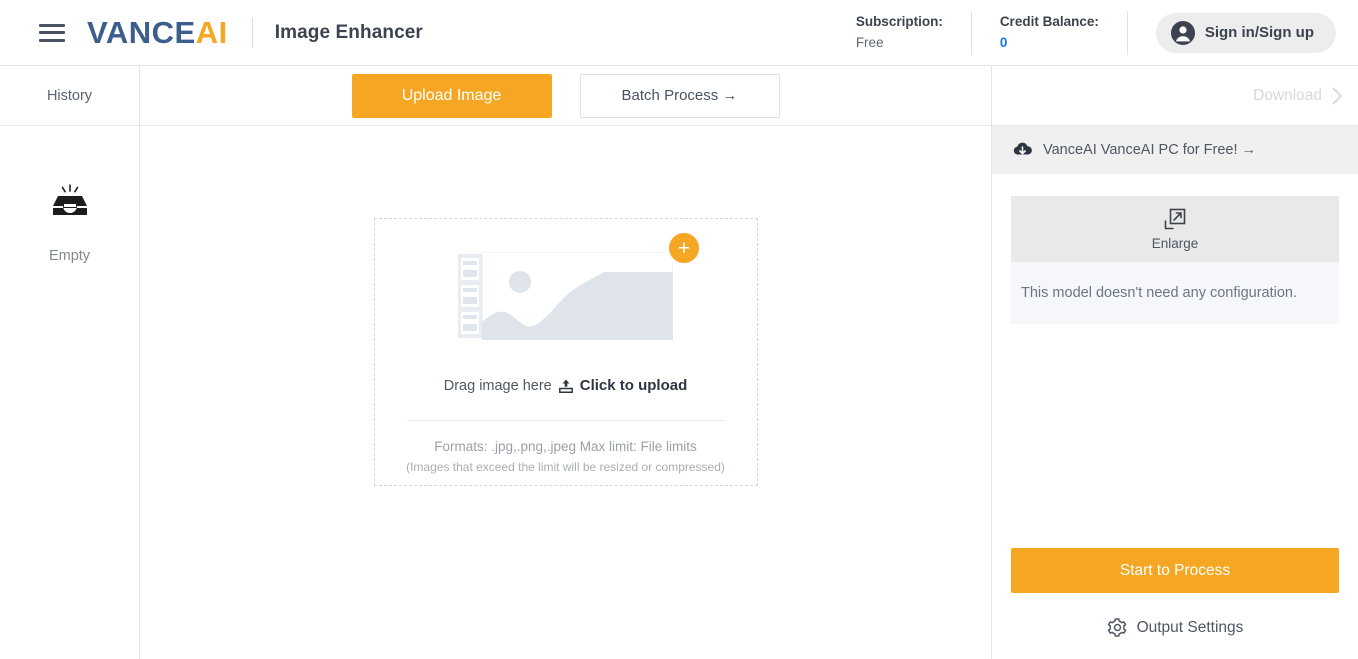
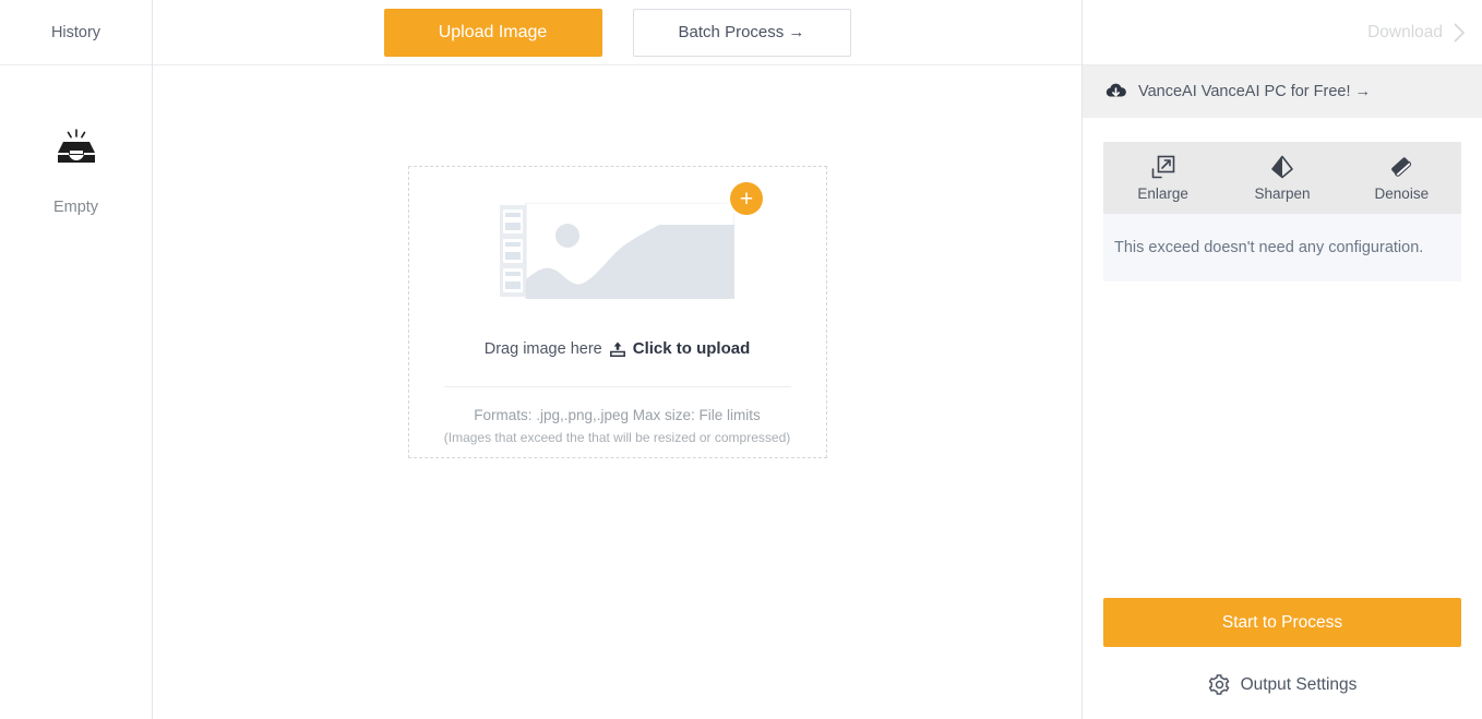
- VANCE
- AI
- Image Enhancer
- Subscription:
- Free
- Credit Balance:
- 0
- Sign in/Sign up
  History
  Empty
  Upload Image
  Batch Process →
  +
  Drag image here
  Click to upload
- Formats: .jpg,.png,.jpeg Max limit: File limits
+ Formats: .jpg,.png,.jpeg Max size: File limits
- (Images that exceed the limit will be resized or compressed)
+ (Images that exceed the that will be resized or compressed)
  Download
  VanceAI VanceAI PC for Free! →
  Enlarge
+ Sharpen
+ Denoise
- This model doesn't need any configuration.
+ This exceed doesn't need any configuration.
  Start to Process
  Output Settings
